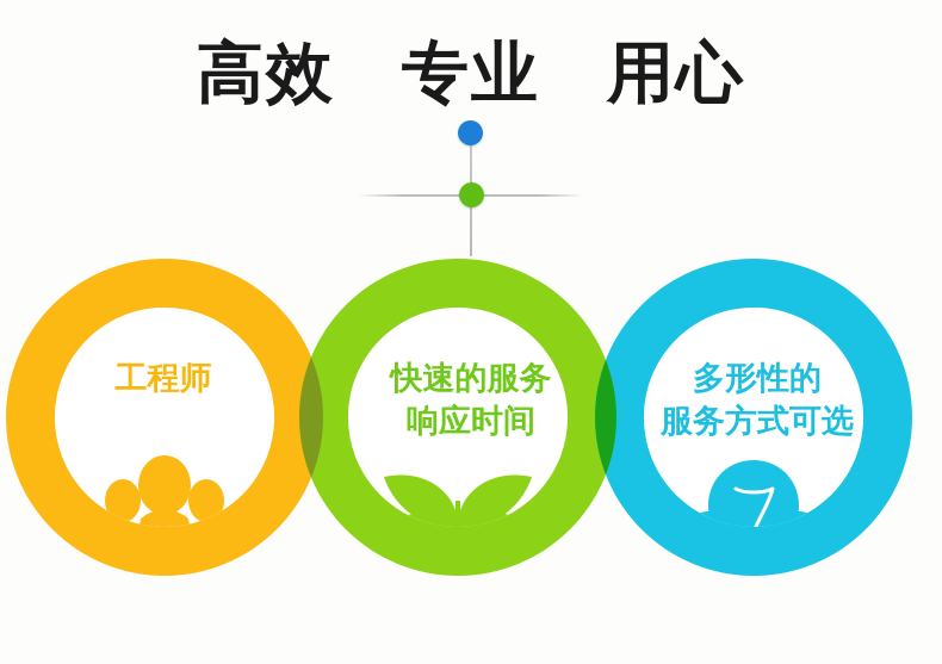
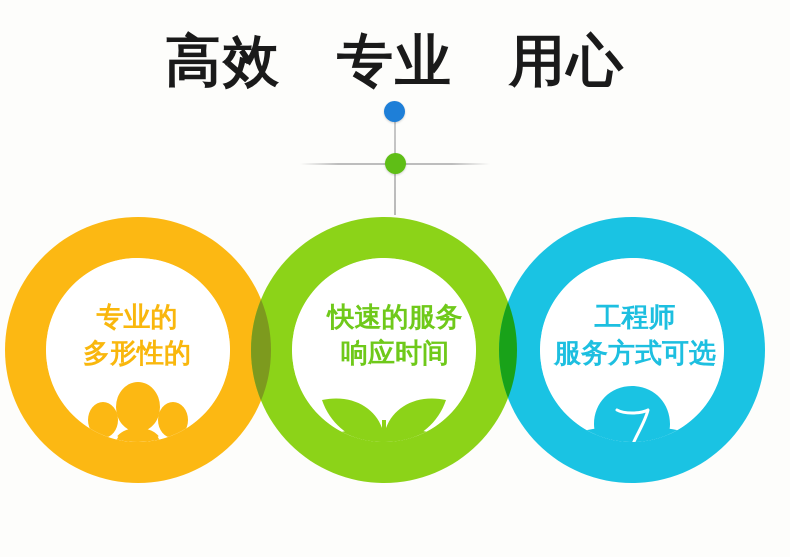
+ 专业的
- 工程师
+ 多形性的
  快速的服务
  响应时间
- 多形性的
+ 工程师
  服务方式可选
